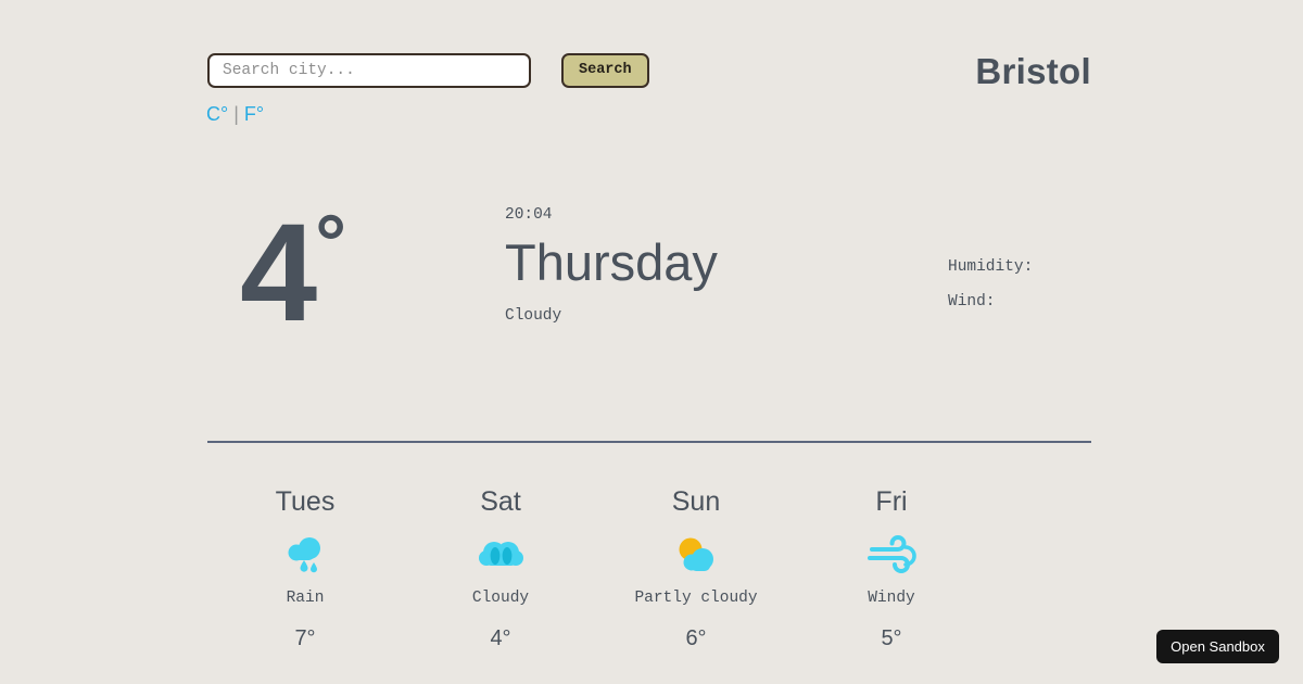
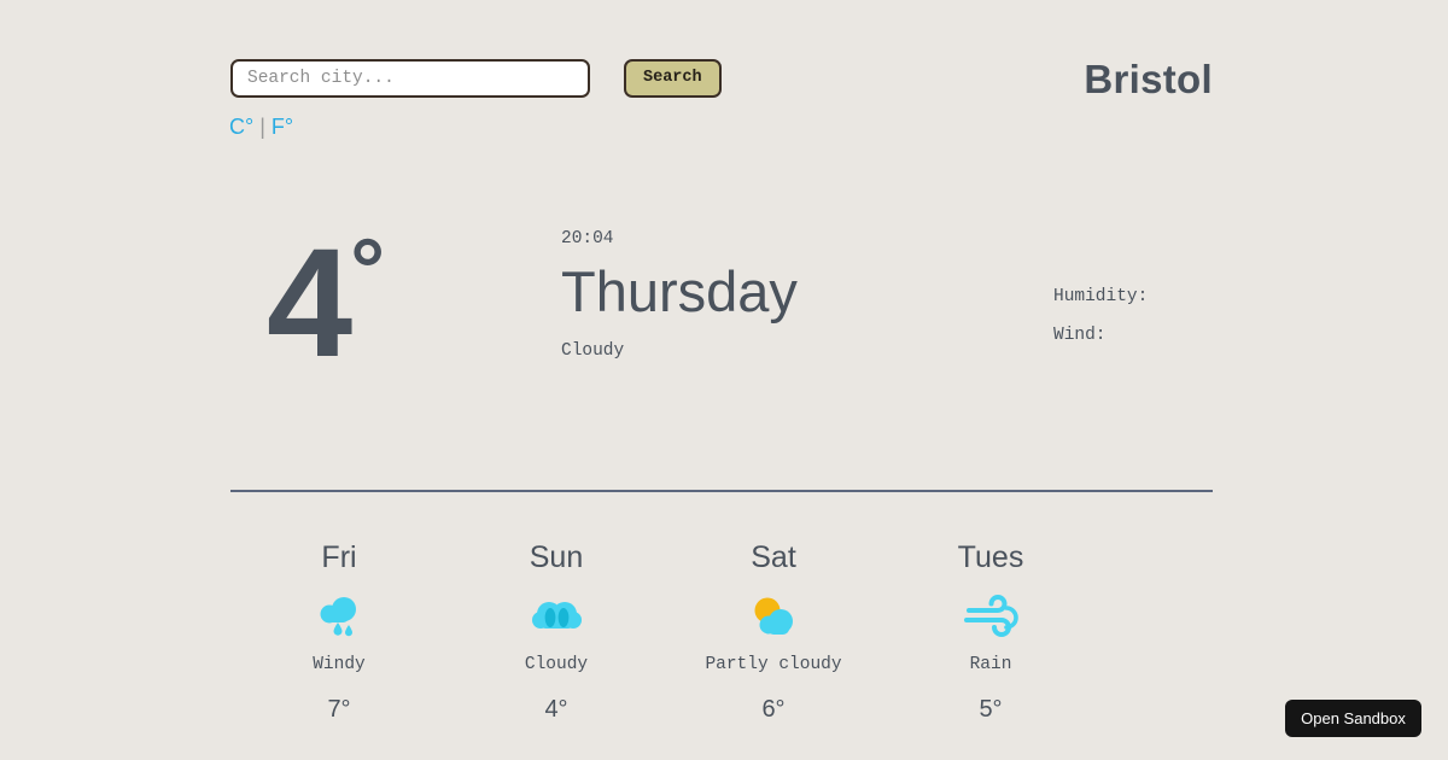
  Search city...
  Search
  Bristol
  C° | F°
  4°
  20:04
  Thursday
  Cloudy
  Humidity:
  Wind:
- Tues
+ Fri
- Rain
+ Windy
  7°
- Sat
+ Sun
  Cloudy
  4°
- Sun
+ Sat
  Partly cloudy
  6°
- Fri
+ Tues
- Windy
+ Rain
  5°
  Open Sandbox
